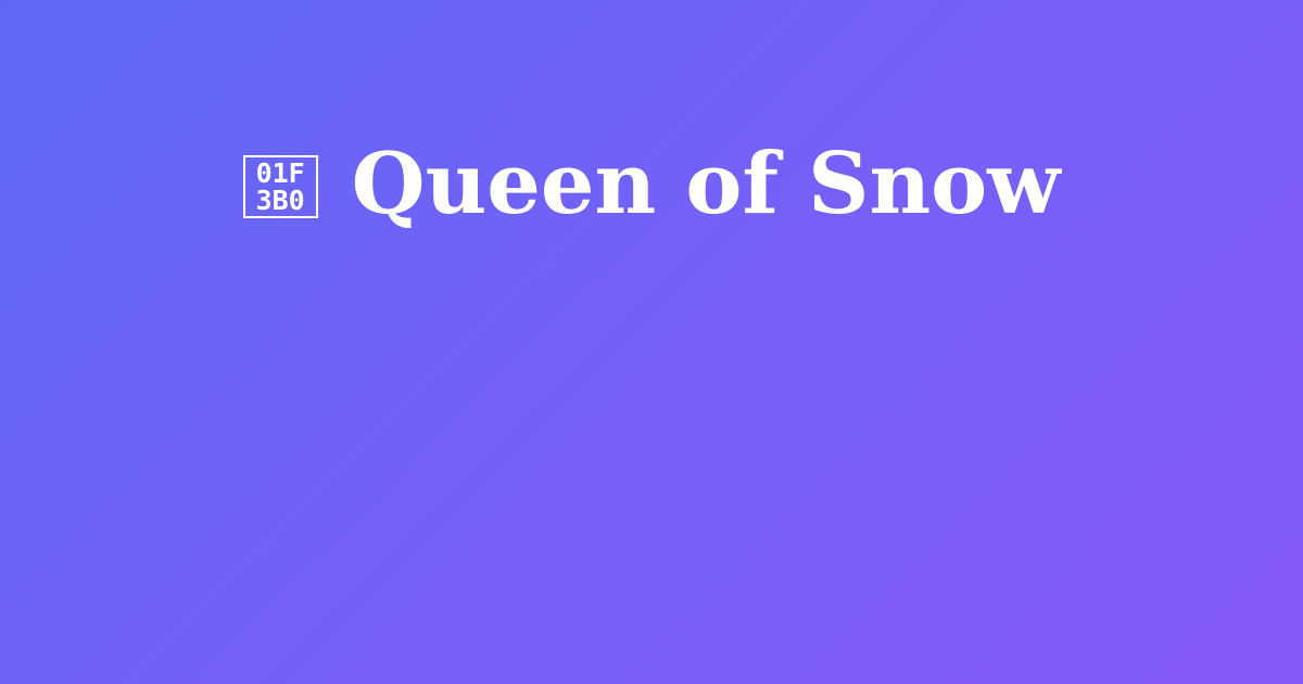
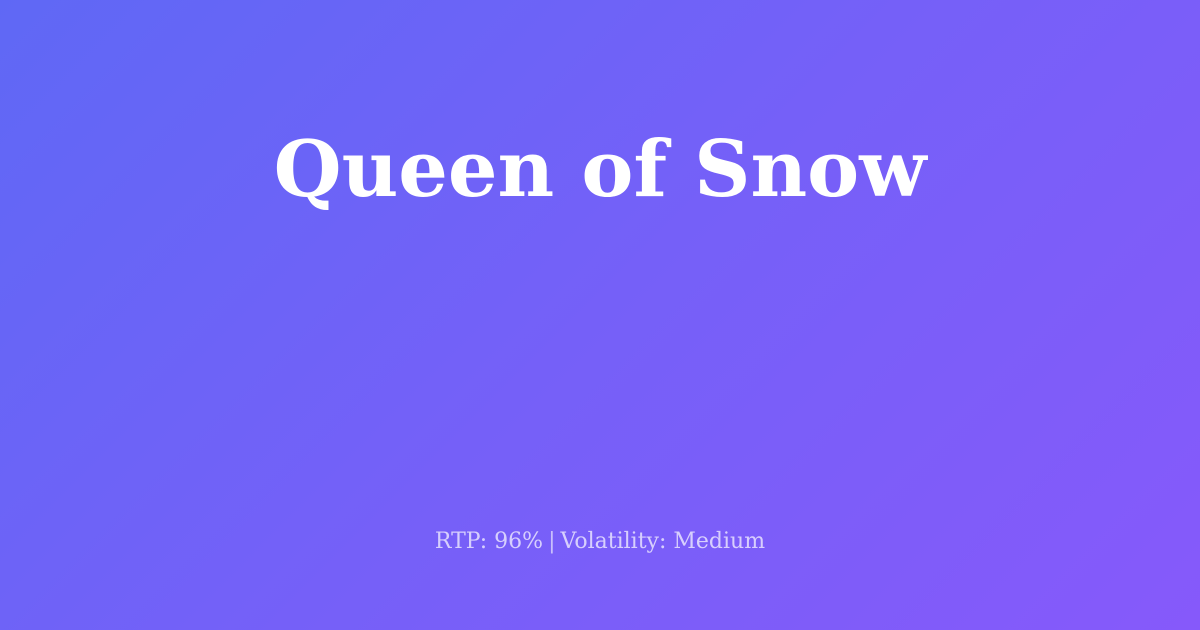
- 01F
- 3B0
  Queen of Snow
+ RTP: 96% | Volatility: Medium
